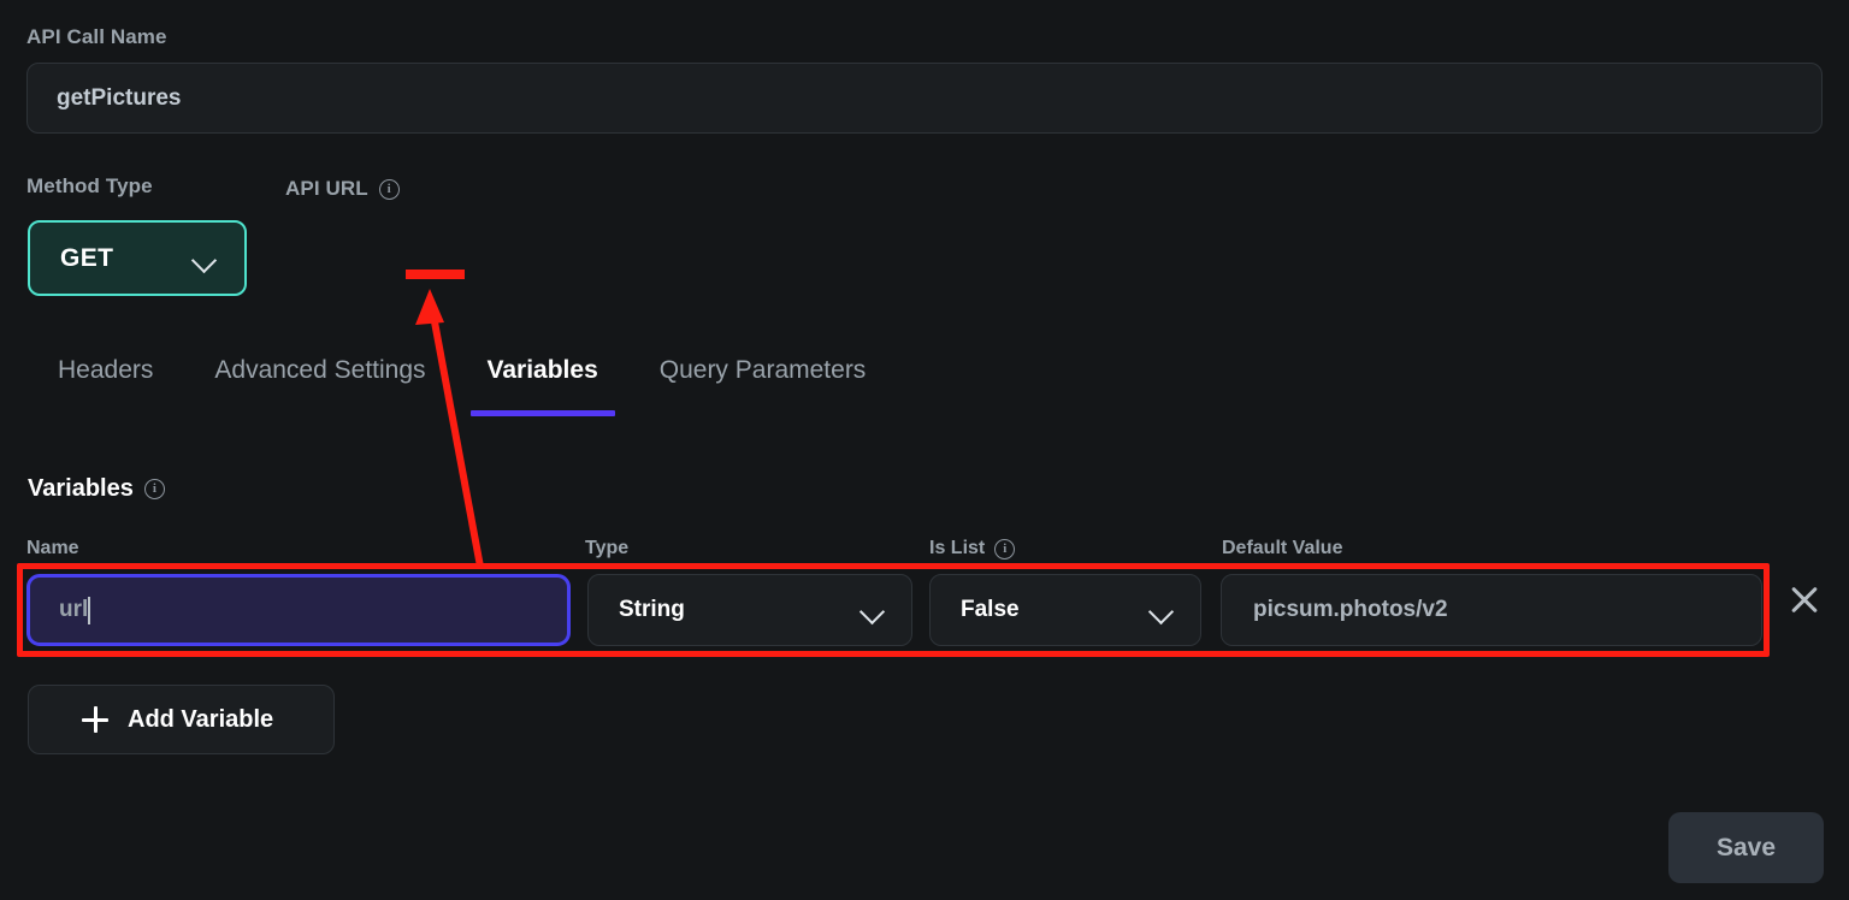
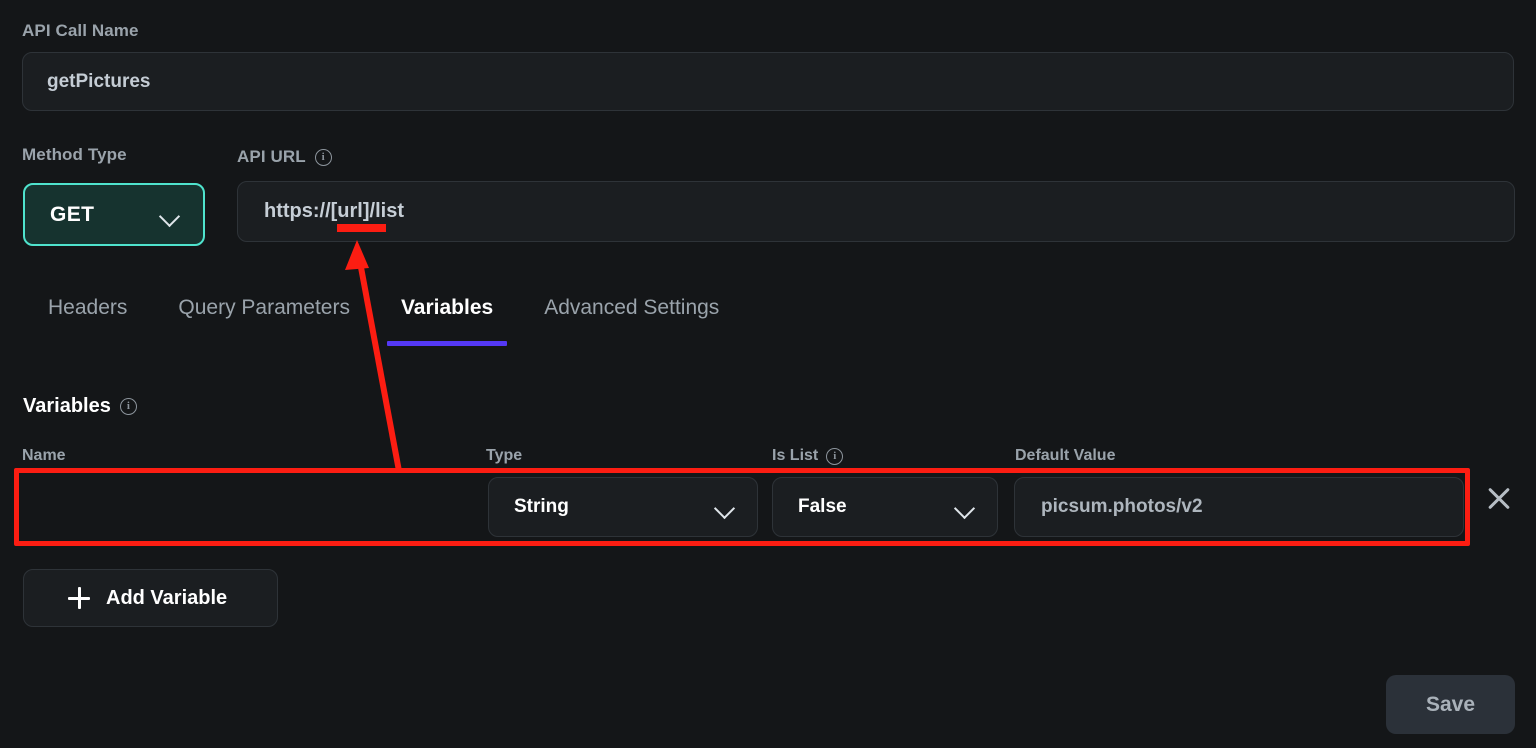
  API Call Name
  getPictures
  Method Type
  GET
  API URL
  i
+ https://[url]/list
  Headers
- Advanced Settings
+ Query Parameters
  Variables
- Query Parameters
+ Advanced Settings
  Variables
  i
  Name
  Type
  Is List
  i
  Default Value
- url
  String
  False
  picsum.photos/v2
  Add Variable
  Save
